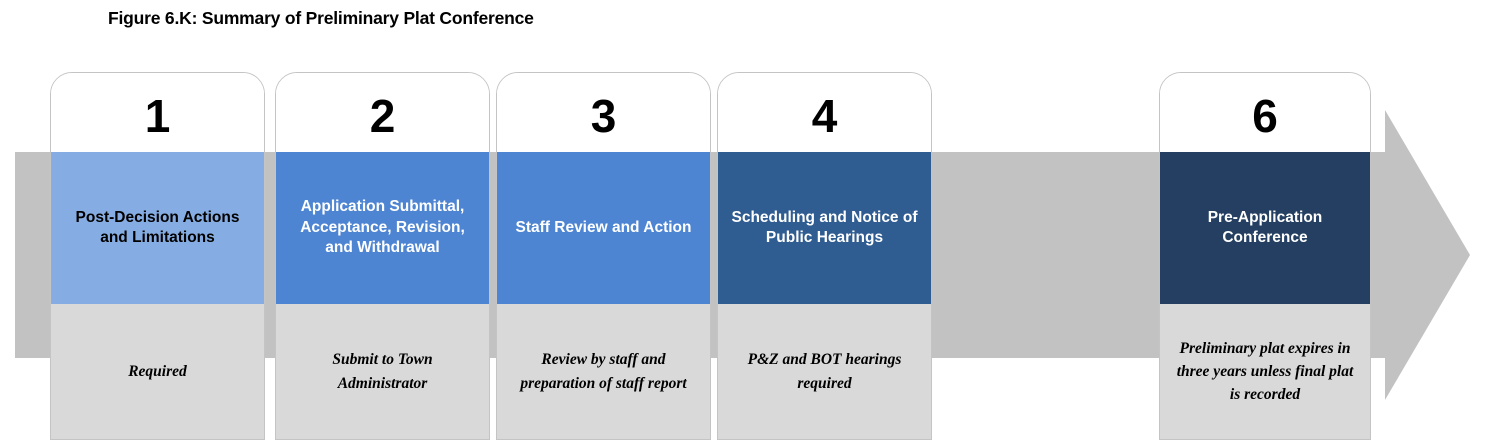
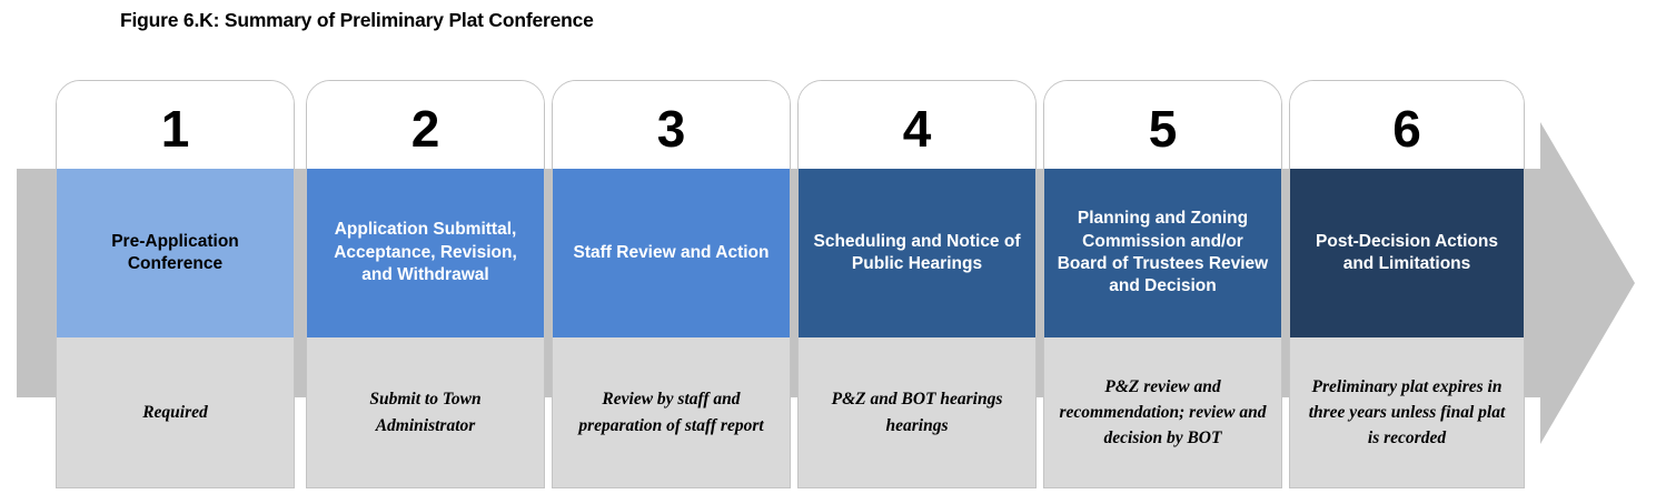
  Figure 6.K: Summary of Preliminary Plat Conference
  1
- Post-Decision Actions and Limitations
+ Pre-Application Conference
  Required
  2
  Application Submittal, Acceptance, Revision, and Withdrawal
  Submit to Town Administrator
  3
  Staff Review and Action
  Review by staff and preparation of staff report
  4
  Scheduling and Notice of Public Hearings
- P&Z and BOT hearings required
+ P&Z and BOT hearings hearings
+ 5
+ Planning and Zoning Commission and/or Board of Trustees Review and Decision
+ P&Z review and recommendation; review and decision by BOT
  6
- Pre-Application Conference
+ Post-Decision Actions and Limitations
  Preliminary plat expires in three years unless final plat is recorded
